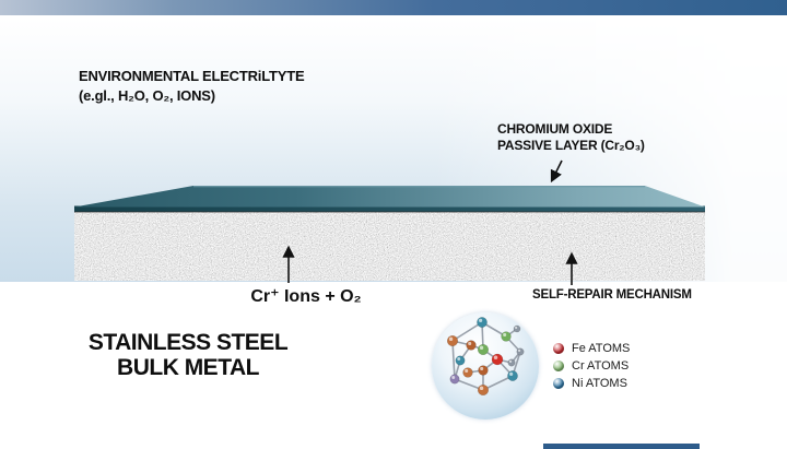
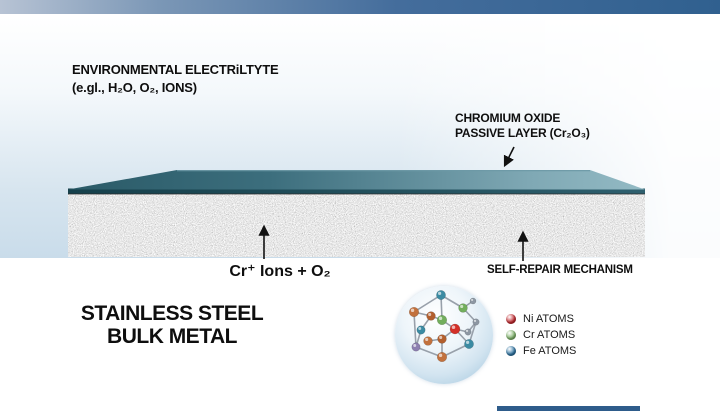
  ENVIRONMENTAL ELECTRiLTYTE
  (e.gl., H₂O, O₂, IONS)
  CHROMIUM OXIDE
  PASSIVE LAYER (Cr₂O₃)
  Cr⁺ Ions + O₂
  STAINLESS STEEL
  BULK METAL
  SELF-REPAIR MECHANISM
- Fe ATOMS
+ Ni ATOMS
  Cr ATOMS
- Ni ATOMS
+ Fe ATOMS
